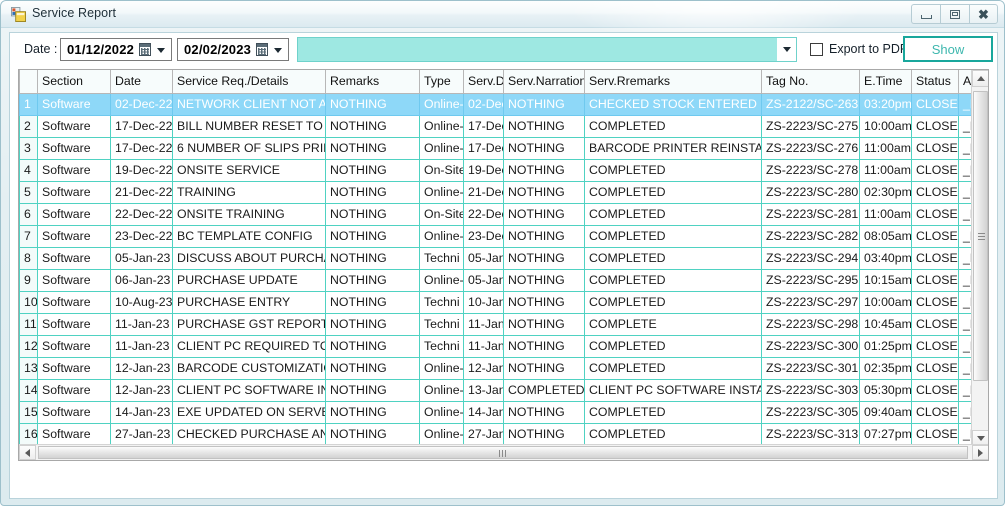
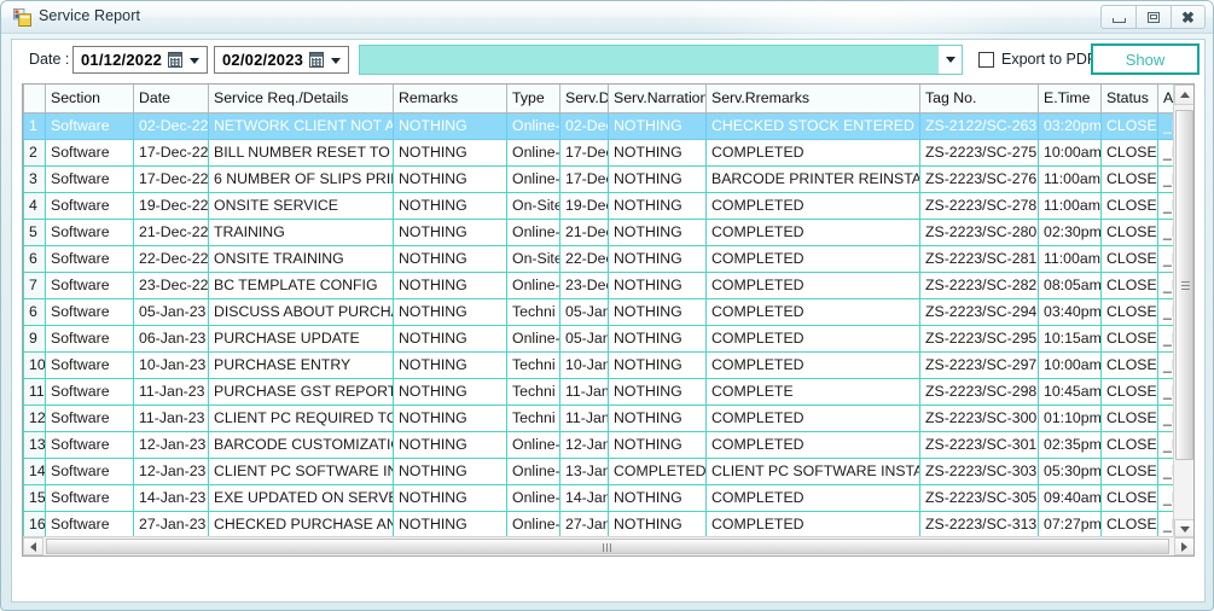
  Service Report
  ✖
  Date :
  01/12/2022
  02/02/2023
  Export to PD
  Show
  	Section	Date	Service Req./Details	Remarks	Type	Serv.D	Serv.Narration	Serv.Rremarks	Tag No.	E.Time	Status	A
  1	Software	02-Dec-22	NETWORK CLIENT NOT A	NOTHING	Online-	02-De	NOTHING	CHECKED STOCK ENTERED	ZS-2122/SC-263	03:20pm	CLOSE	_
  2	Software	17-Dec-22	BILL NUMBER RESET TO	NOTHING	Online-	17-De	NOTHING	COMPLETED	ZS-2223/SC-275	10:00am	CLOSE	_
  3	Software	17-Dec-22	6 NUMBER OF SLIPS PRI	NOTHING	Online-	17-De	NOTHING	BARCODE PRINTER REINSTA	ZS-2223/SC-276	11:00am	CLOSE	_
  4	Software	19-Dec-22	ONSITE SERVICE	NOTHING	On-Site	19-De	NOTHING	COMPLETED	ZS-2223/SC-278	11:00am	CLOSE	_
  5	Software	21-Dec-22	TRAINING	NOTHING	Online-	21-De	NOTHING	COMPLETED	ZS-2223/SC-280	02:30pm	CLOSE	_
  6	Software	22-Dec-22	ONSITE TRAINING	NOTHING	On-Site	22-De	NOTHING	COMPLETED	ZS-2223/SC-281	11:00am	CLOSE	_
  7	Software	23-Dec-22	BC TEMPLATE CONFIG	NOTHING	Online-	23-De	NOTHING	COMPLETED	ZS-2223/SC-282	08:05am	CLOSE	_
- 8	Software	05-Jan-23	DISCUSS ABOUT PURCH	NOTHING	Techni	05-Jan	NOTHING	COMPLETED	ZS-2223/SC-294	03:40pm	CLOSE	_
+ 6	Software	05-Jan-23	DISCUSS ABOUT PURCH	NOTHING	Techni	05-Jan	NOTHING	COMPLETED	ZS-2223/SC-294	03:40pm	CLOSE	_
  9	Software	06-Jan-23	PURCHASE UPDATE	NOTHING	Online-	05-Jan	NOTHING	COMPLETED	ZS-2223/SC-295	10:15am	CLOSE	_
- 10	Software	10-Aug-23	PURCHASE ENTRY	NOTHING	Techni	10-Jan	NOTHING	COMPLETED	ZS-2223/SC-297	10:00am	CLOSE	_
+ 10	Software	10-Jan-23	PURCHASE ENTRY	NOTHING	Techni	10-Jan	NOTHING	COMPLETED	ZS-2223/SC-297	10:00am	CLOSE	_
  11	Software	11-Jan-23	PURCHASE GST REPORT	NOTHING	Techni	11-Jan	NOTHING	COMPLETE	ZS-2223/SC-298	10:45am	CLOSE	_
- 12	Software	11-Jan-23	CLIENT PC REQUIRED TO	NOTHING	Techni	11-Jan	NOTHING	COMPLETED	ZS-2223/SC-300	01:25pm	CLOSE	_
+ 12	Software	11-Jan-23	CLIENT PC REQUIRED TO	NOTHING	Techni	11-Jan	NOTHING	COMPLETED	ZS-2223/SC-300	01:10pm	CLOSE	_
  13	Software	12-Jan-23	BARCODE CUSTOMIZATI	NOTHING	Online-	12-Jan	NOTHING	COMPLETED	ZS-2223/SC-301	02:35pm	CLOSE	_
  14	Software	12-Jan-23	CLIENT PC SOFTWARE IN	NOTHING	Online-	13-Jan	COMPLETED	CLIENT PC SOFTWARE INSTA	ZS-2223/SC-303	05:30pm	CLOSE	_
  15	Software	14-Jan-23	EXE UPDATED ON SERV	NOTHING	Online-	14-Jan	NOTHING	COMPLETED	ZS-2223/SC-305	09:40am	CLOSE	_
  16	Software	27-Jan-23	CHECKED PURCHASE AN	NOTHING	Online-	27-Jan	NOTHING	COMPLETED	ZS-2223/SC-313	07:27pm	CLOSE	_
